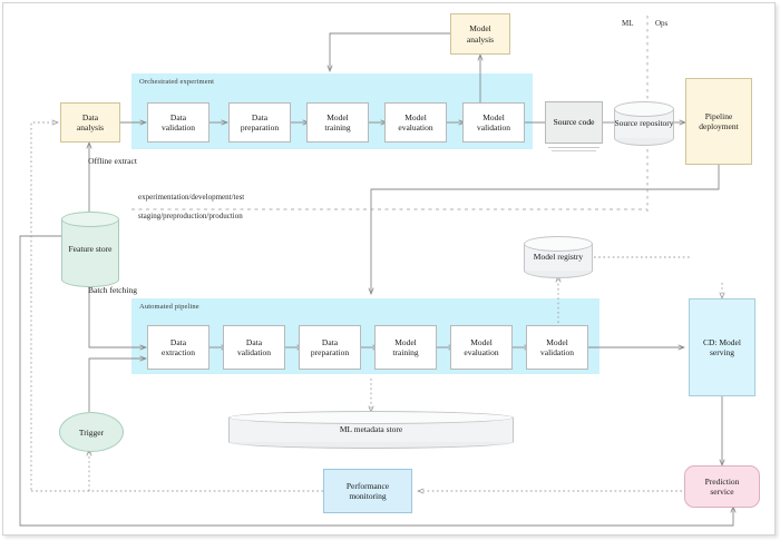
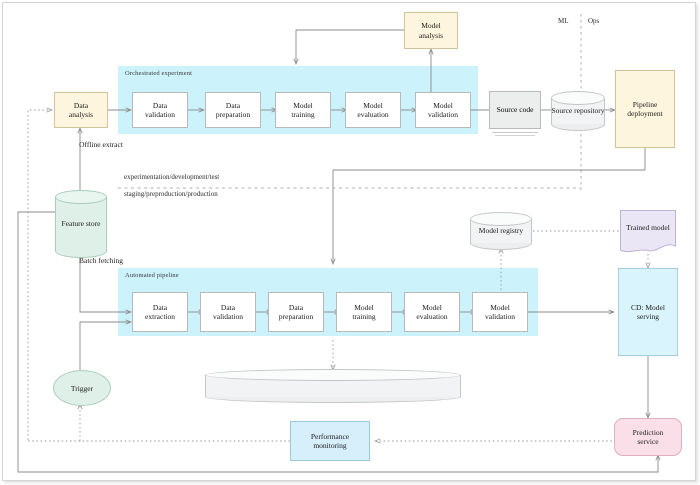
  ML
  Ops
  experimentation/development/test
  staging/preproduction/production
  Offline extract
  Batch fetching
  Data
  analysis
  Model
  analysis
  Data
  validation
  Data
  preparation
  Model
  training
  Model
  evaluation
  Model
  validation
  Source code
  Source repository
  Pipeline
  deployment
  Feature store
  Trigger
  Data
  extraction
  Data
  validation
  Data
  preparation
  Model
  training
  Model
  evaluation
  Model
  validation
  Model registry
+ Trained model
  CD: Model
  serving
- ML metadata store
  Performance
  monitoring
  Prediction
  service
